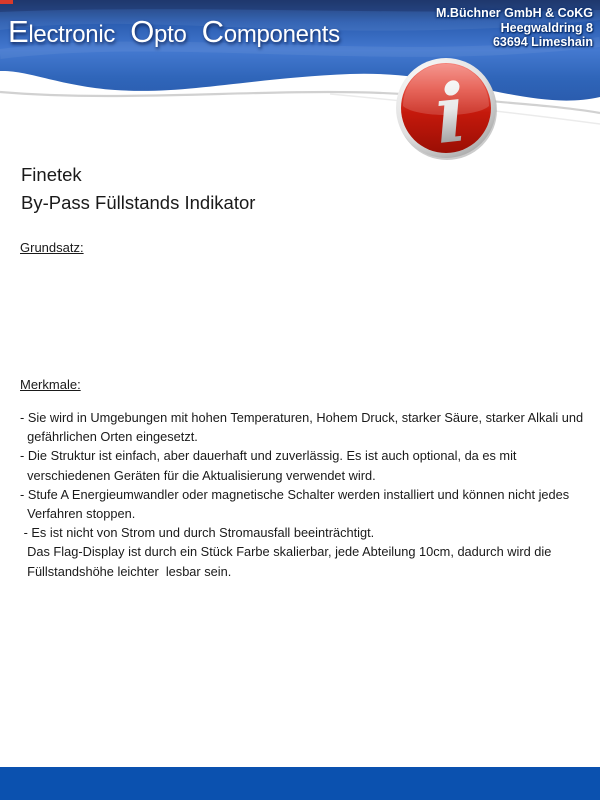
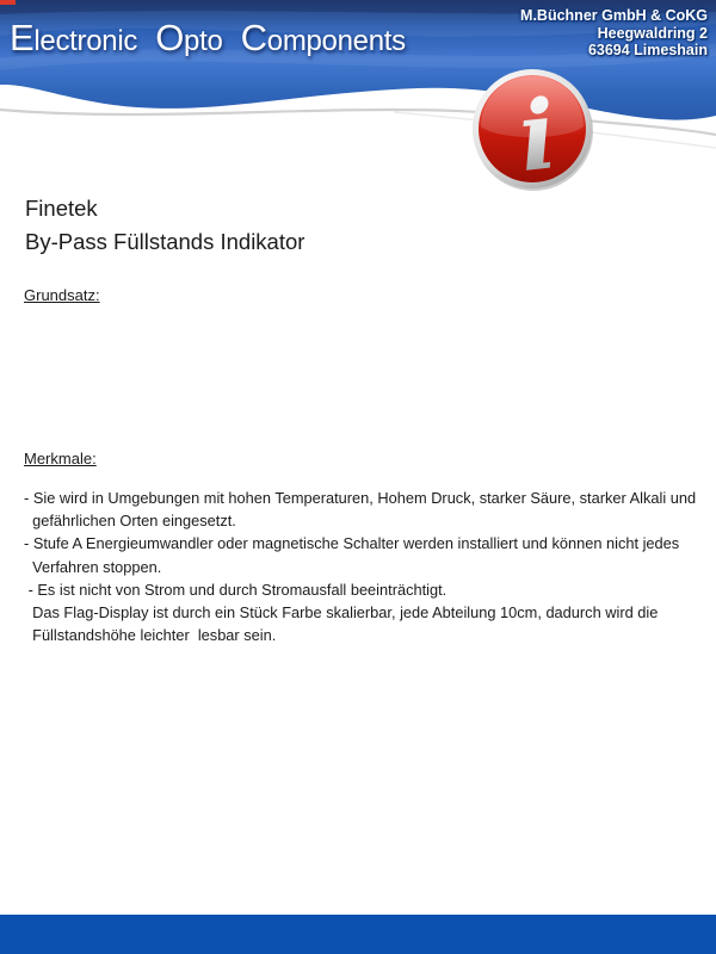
  Electronic Opto Components
  M.Büchner GmbH & CoKG
- Heegwaldring 8
+ Heegwaldring 2
  63694 Limeshain
  Finetek
  By-Pass Füllstands Indikator
  Grundsatz:
  Merkmale:
  - Sie wird in Umgebungen mit hohen Temperaturen, Hohem Druck, starker Säure, starker Alkali und
  gefährlichen Orten eingesetzt.
- - Die Struktur ist einfach, aber dauerhaft und zuverlässig. Es ist auch optional, da es mit
- verschiedenen Geräten für die Aktualisierung verwendet wird.
  - Stufe A Energieumwandler oder magnetische Schalter werden installiert und können nicht jedes
  Verfahren stoppen.
  - Es ist nicht von Strom und durch Stromausfall beeinträchtigt.
  Das Flag-Display ist durch ein Stück Farbe skalierbar, jede Abteilung 10cm, dadurch wird die
  Füllstandshöhe leichter lesbar sein.
